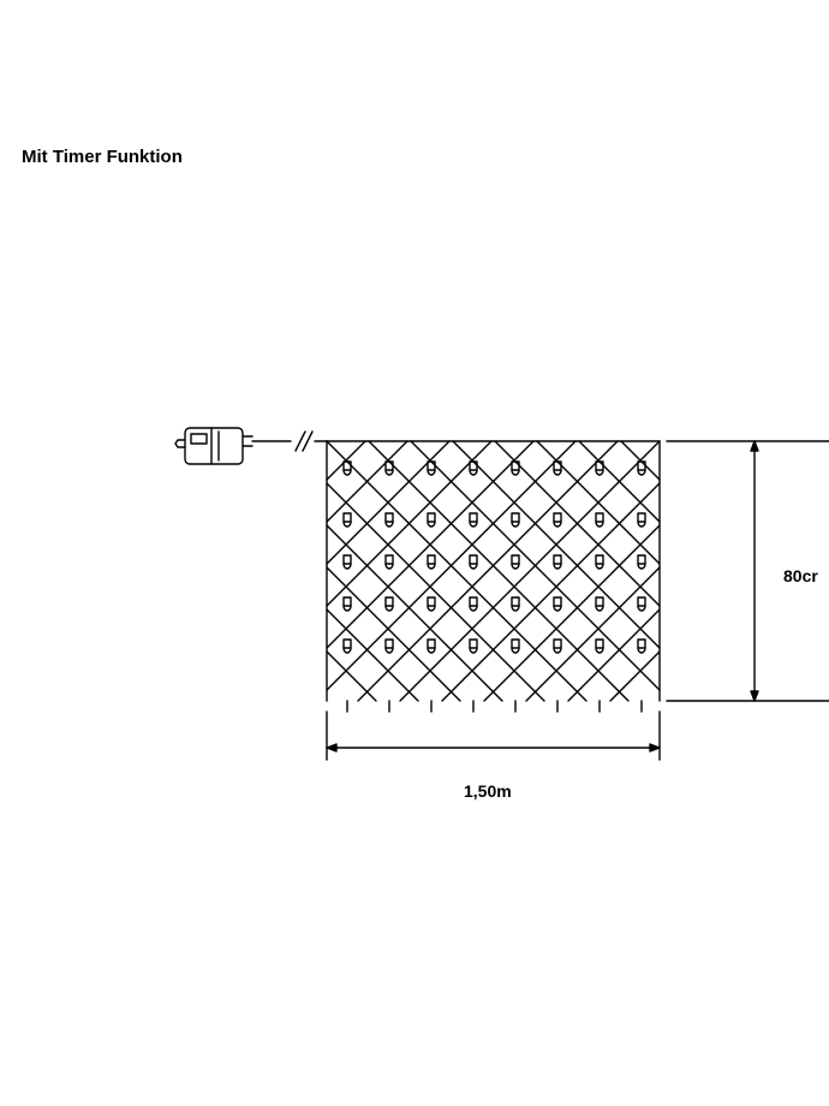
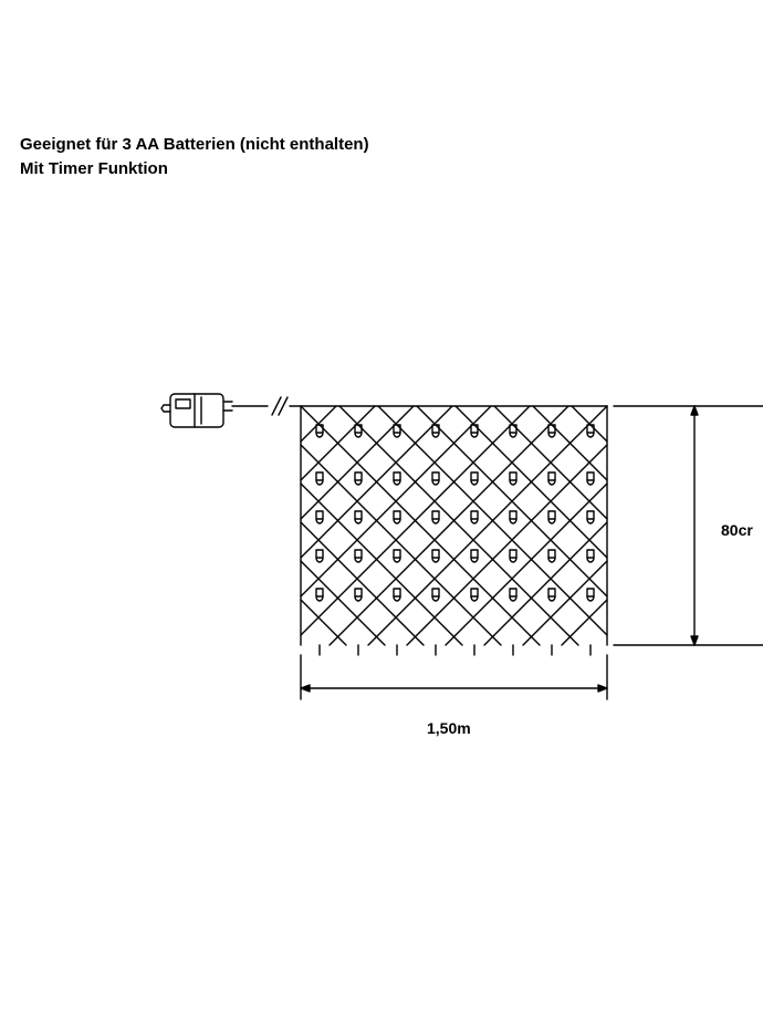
+ Geeignet für 3 AA Batterien (nicht enthalten)
  Mit Timer Funktion
  1,50m
  80cr
